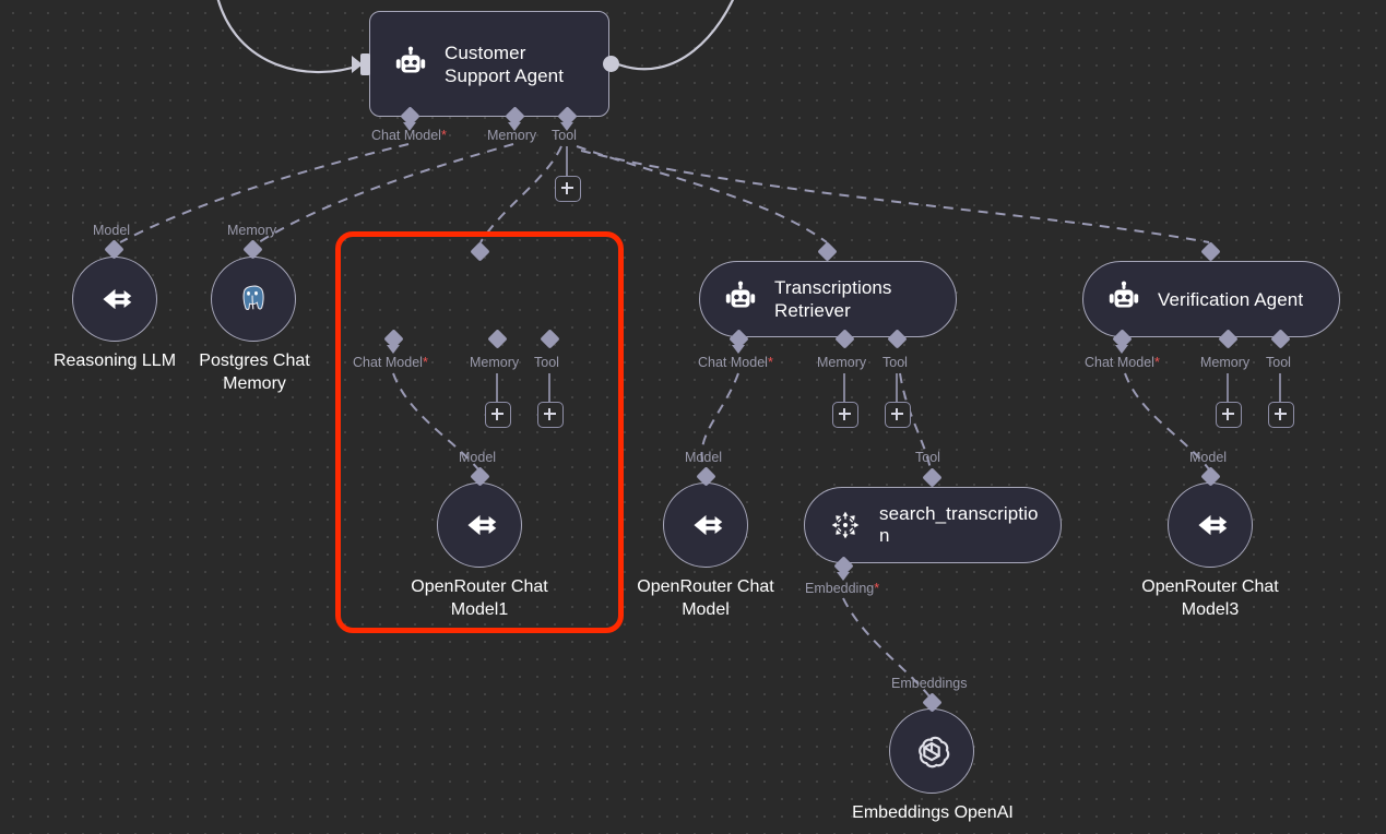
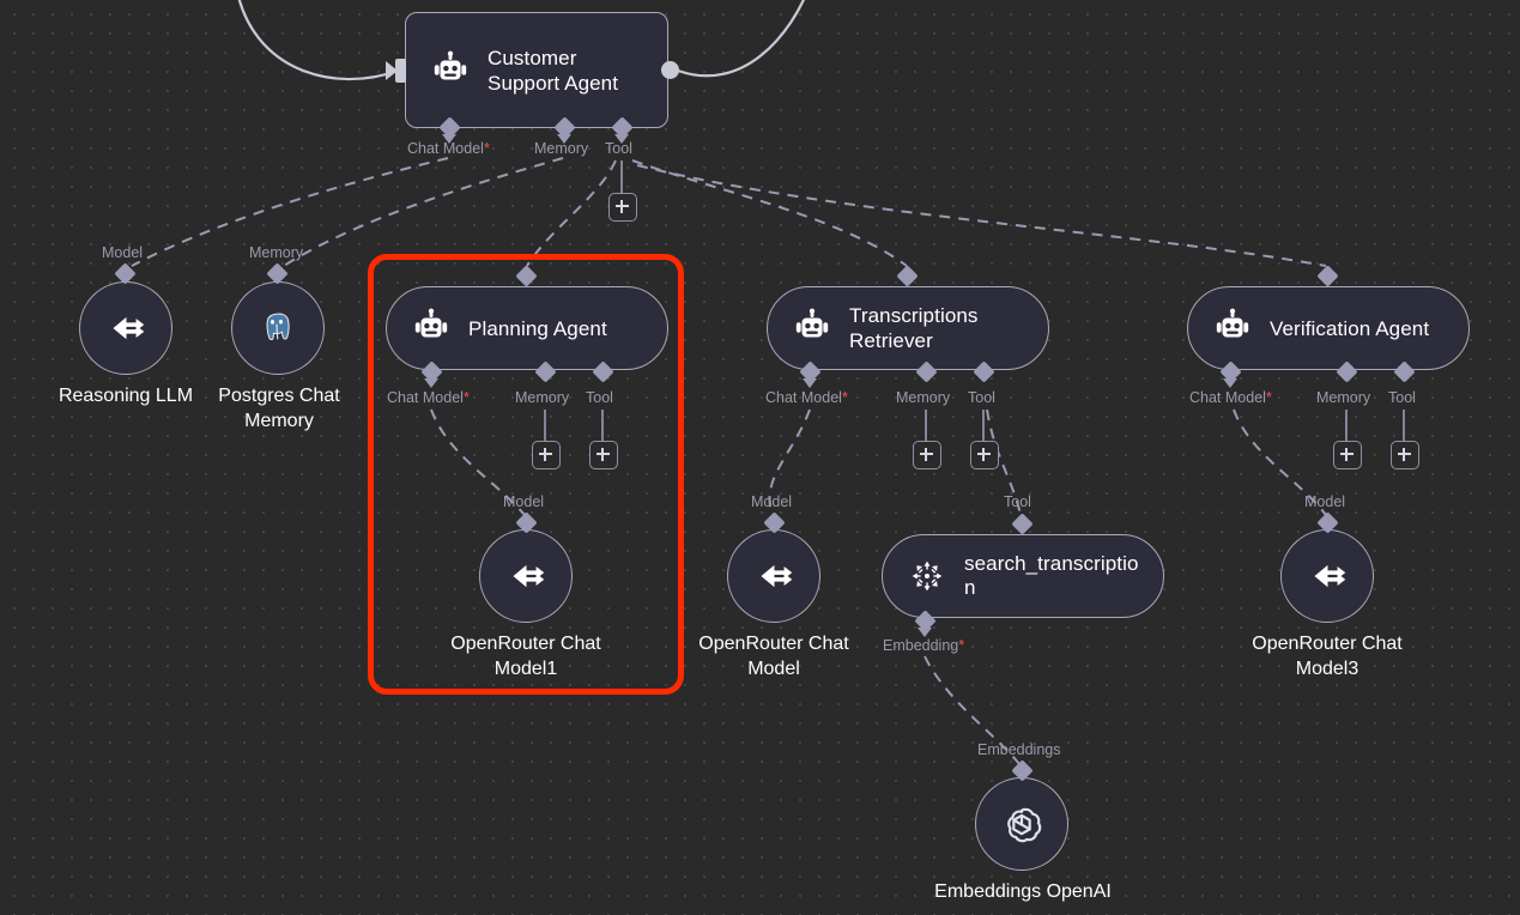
  Customer Support Agent
  Chat Model*
  Memory
  Tool
  Model
  Reasoning LLM
  Memory
  Postgres Chat
  Memory
+ Planning Agent
  Chat Model*
  Memory
  Tool
  Model
  OpenRouter Chat
  Model1
  Transcriptions Retriever
  Chat Model*
  Memory
  Tool
  Model
  OpenRouter Chat
  Model
  Tool
  search_transcriptio n
  Embedding*
  Embeddings
  Embeddings OpenAI
  Verification Agent
  Chat Model*
  Memory
  Tool
  Model
  OpenRouter Chat
  Model3
